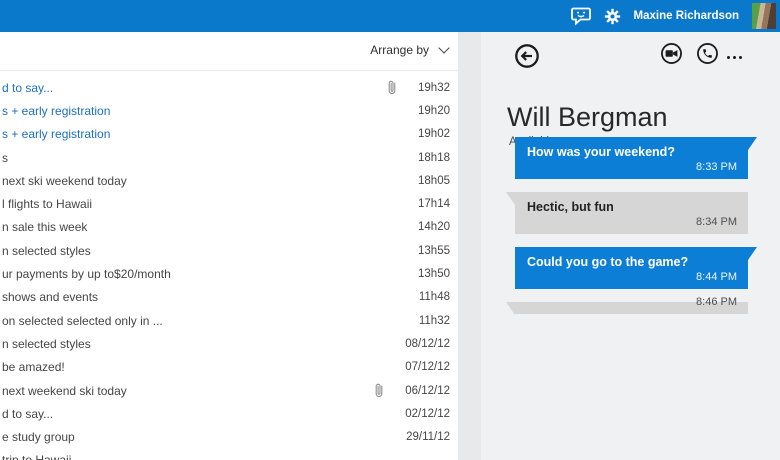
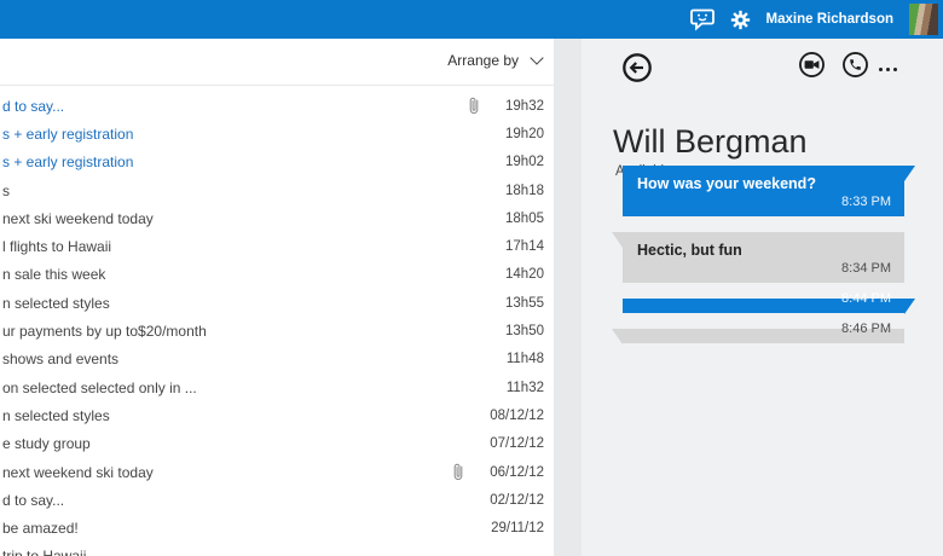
  Maxine Richardson
  Arrange by
  d to say...
  19h32
  s + early registration
  19h20
  s + early registration
  19h02
  s
  18h18
  next ski weekend today
  18h05
  l flights to Hawaii
  17h14
  n sale this week
  14h20
  n selected styles
  13h55
  ur payments by up to$20/month
  13h50
  shows and events
  11h48
  on selected selected only in ...
  11h32
  n selected styles
  08/12/12
- be amazed!
+ e study group
  07/12/12
  next weekend ski today
  06/12/12
  d to say...
  02/12/12
- e study group
+ be amazed!
  29/11/12
  Will Bergman
  How was your weekend?
  8:33 PM
  Hectic, but fun
  8:34 PM
- Could you go to the game?
  8:44 PM
  8:46 PM
